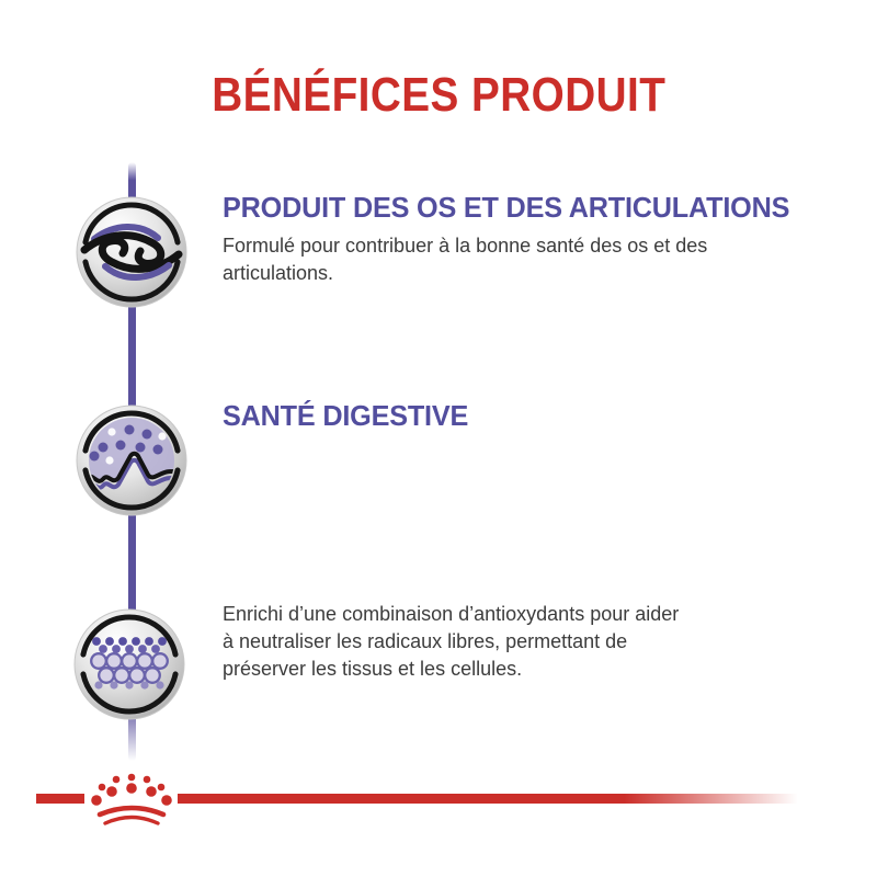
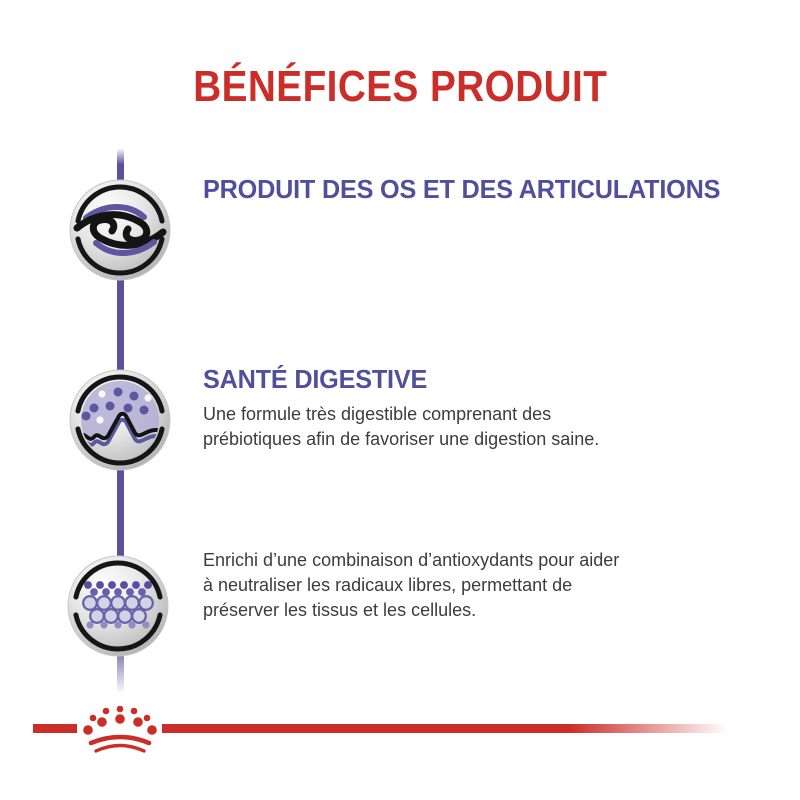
  BÉNÉFICES PRODUIT
  PRODUIT DES OS ET DES ARTICULATIONS
- Formulé pour contribuer à la bonne santé des os et des
- articulations.
  SANTÉ DIGESTIVE
+ Une formule très digestible comprenant des
+ prébiotiques afin de favoriser une digestion saine.
  Enrichi d’une combinaison d’antioxydants pour aider
  à neutraliser les radicaux libres, permettant de
  préserver les tissus et les cellules.
